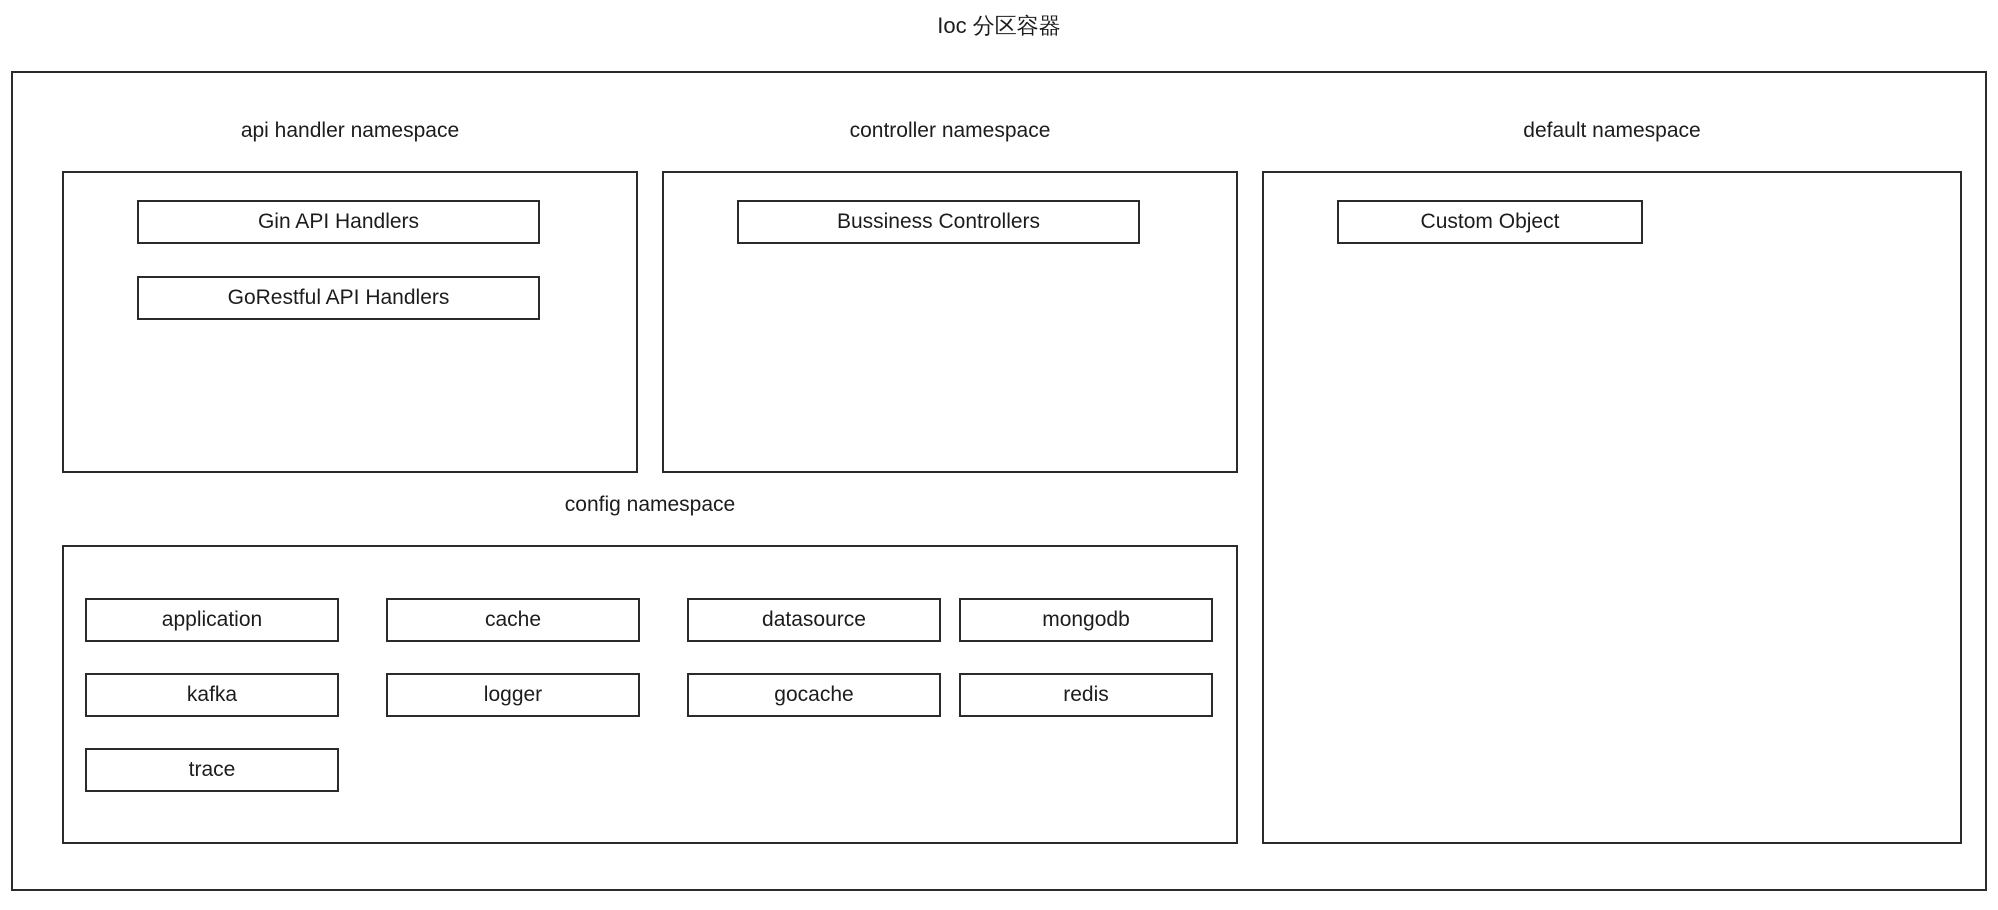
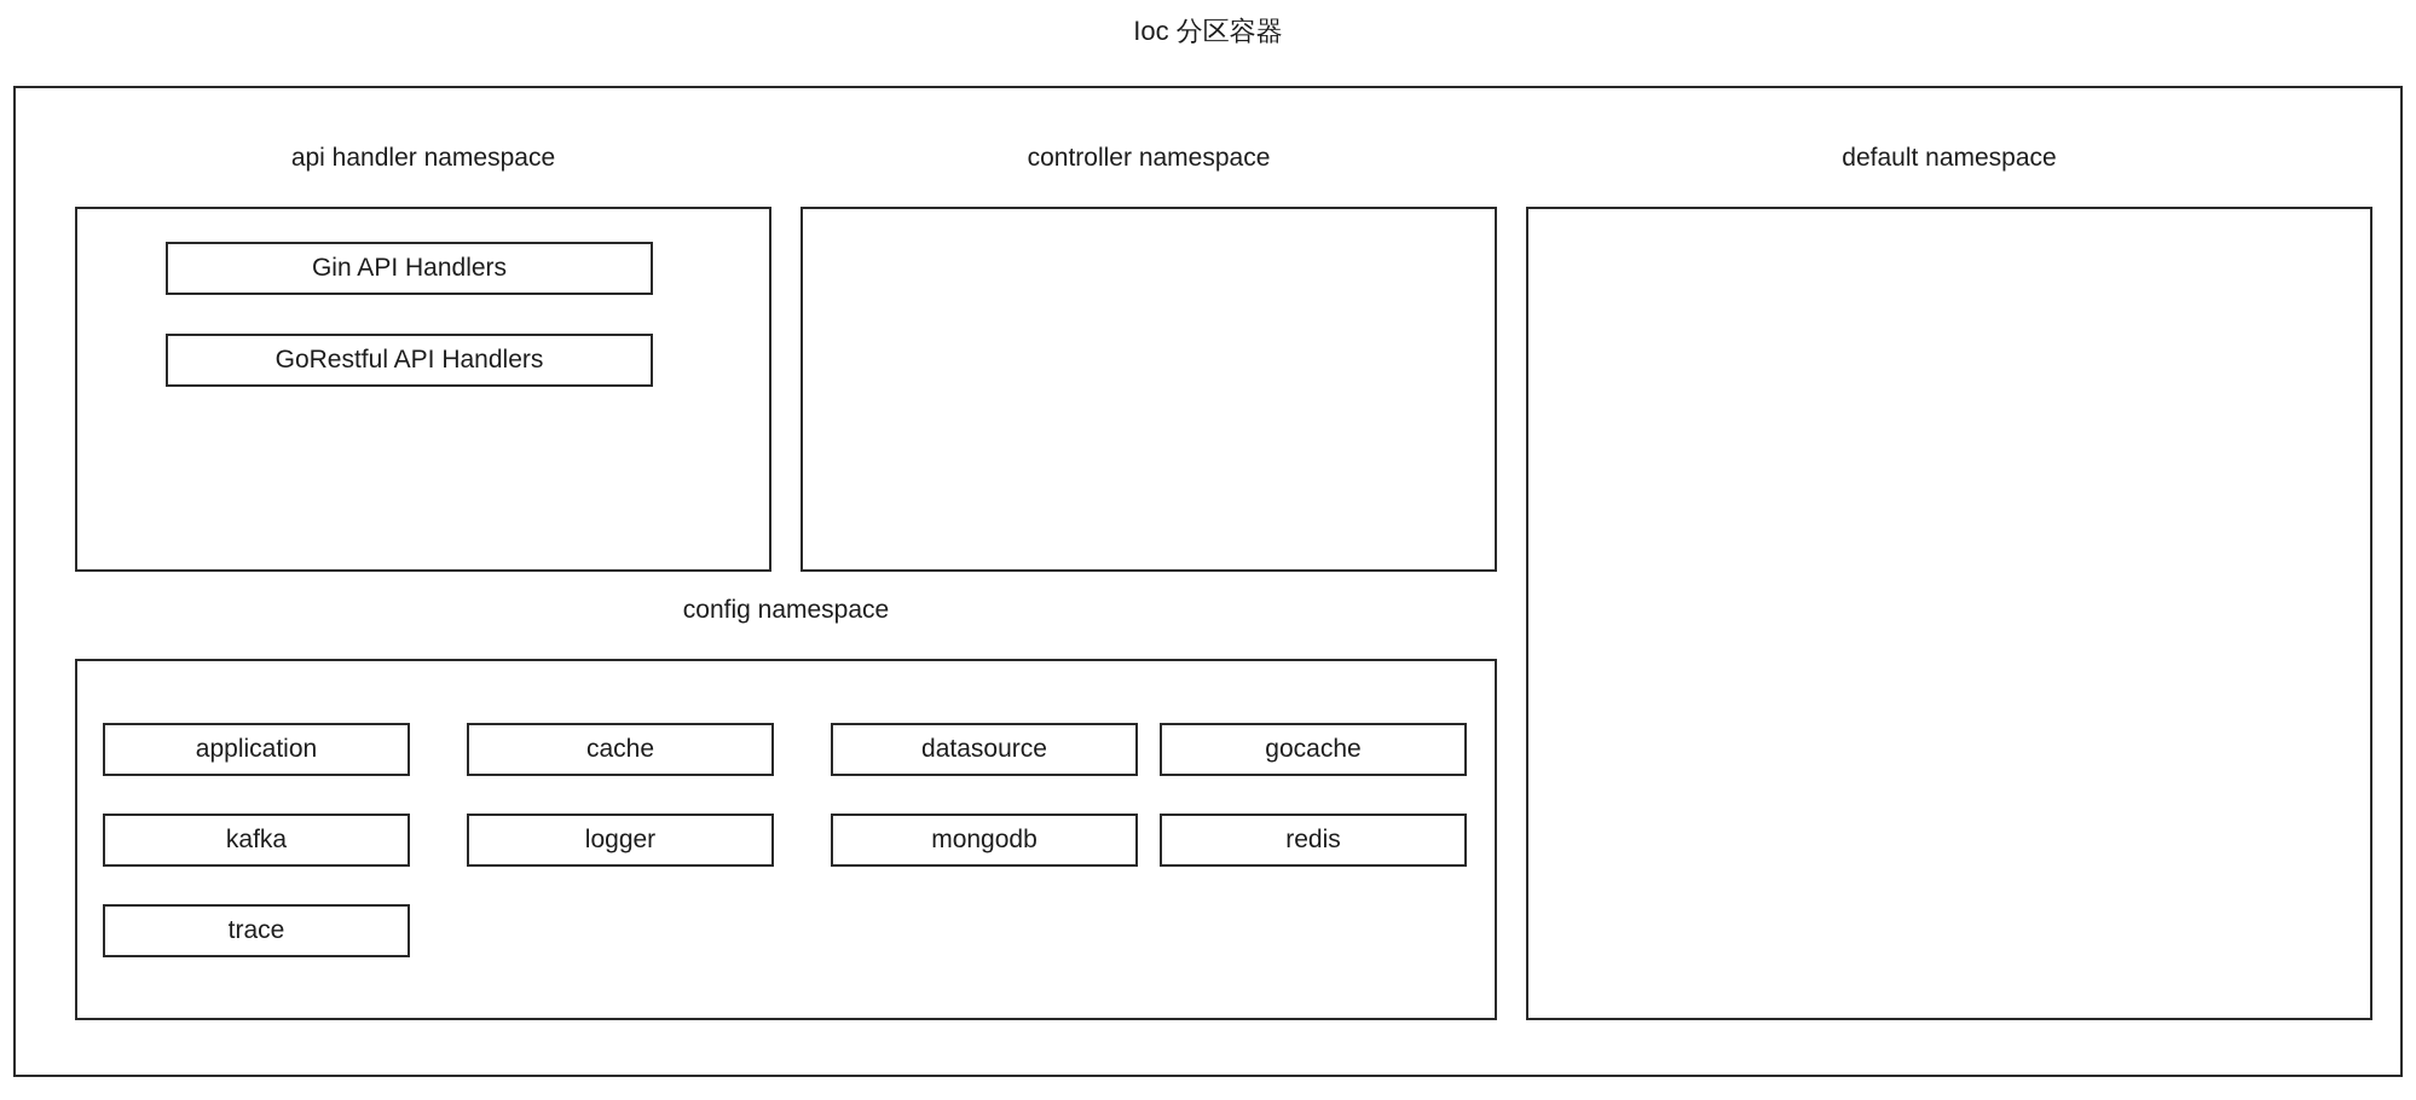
  Ioc 分区容器
  api handler namespace
  Gin API Handlers
  GoRestful API Handlers
  controller namespace
- Bussiness Controllers
  default namespace
- Custom Object
  config namespace
  application
  cache
  datasource
- mongodb
+ gocache
  kafka
  logger
- gocache
+ mongodb
  redis
  trace
